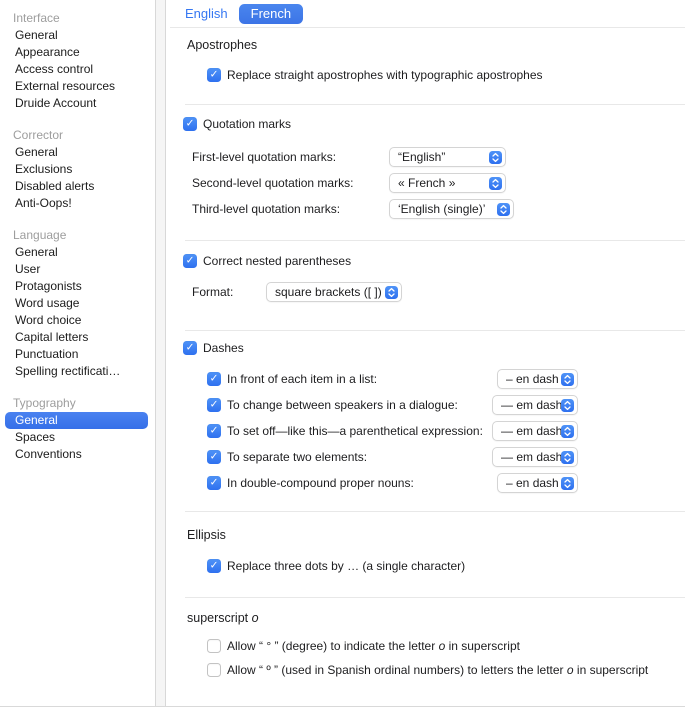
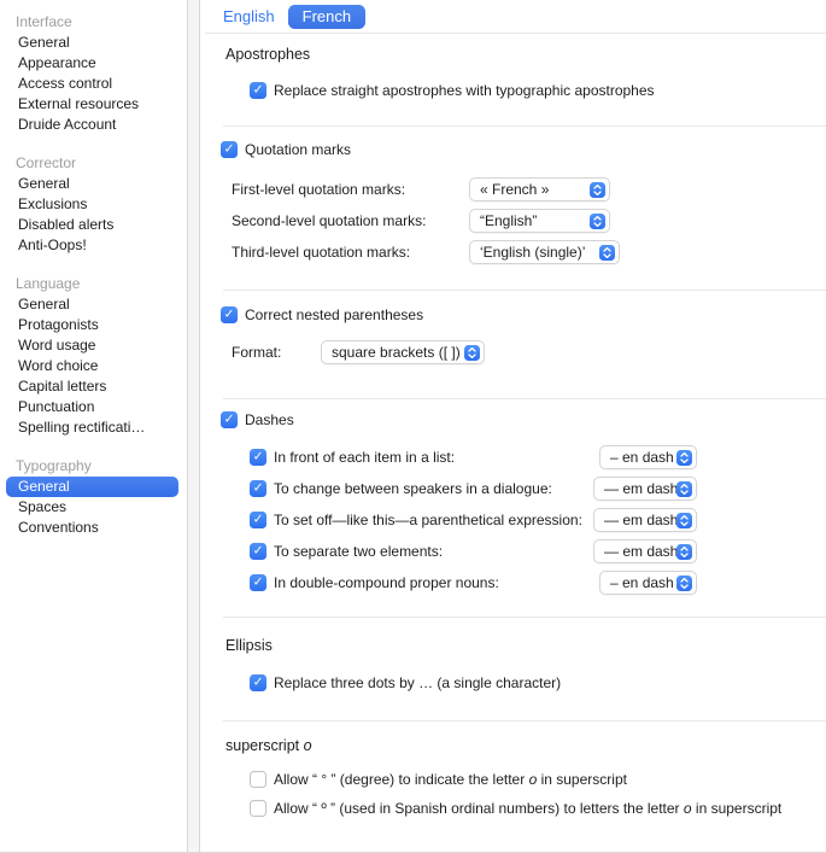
  Interface
  General
  Appearance
  Access control
  External resources
  Druide Account
  Corrector
  General
  Exclusions
  Disabled alerts
  Anti-Oops!
  Language
  General
- User
  Protagonists
  Word usage
  Word choice
  Capital letters
  Punctuation
  Spelling rectificati…
  Typography
  General
  Spaces
  Conventions
  English
  French
  Apostrophes
  ✓
  Replace straight apostrophes with typographic apostrophes
  ✓
  Quotation marks
  First-level quotation marks:
- “English”
+ « French »
  Second-level quotation marks:
- « French »
+ “English”
  Third-level quotation marks:
  ‘English (single)’
  ✓
  Correct nested parentheses
  Format:
  square brackets ([ ])
  ✓
  Dashes
  ✓
  In front of each item in a list:
  – en dash
  ✓
  To change between speakers in a dialogue:
  — em dash
  ✓
  To set off—like this—a parenthetical expression:
  — em dash
  ✓
  To separate two elements:
  — em dash
  ✓
  In double-compound proper nouns:
  – en dash
  Ellipsis
  ✓
  Replace three dots by … (a single character)
  superscript o
  Allow “ ° ” (degree) to indicate the letter o in superscript
  Allow “ º ” (used in Spanish ordinal numbers) to letters the letter o in superscript
